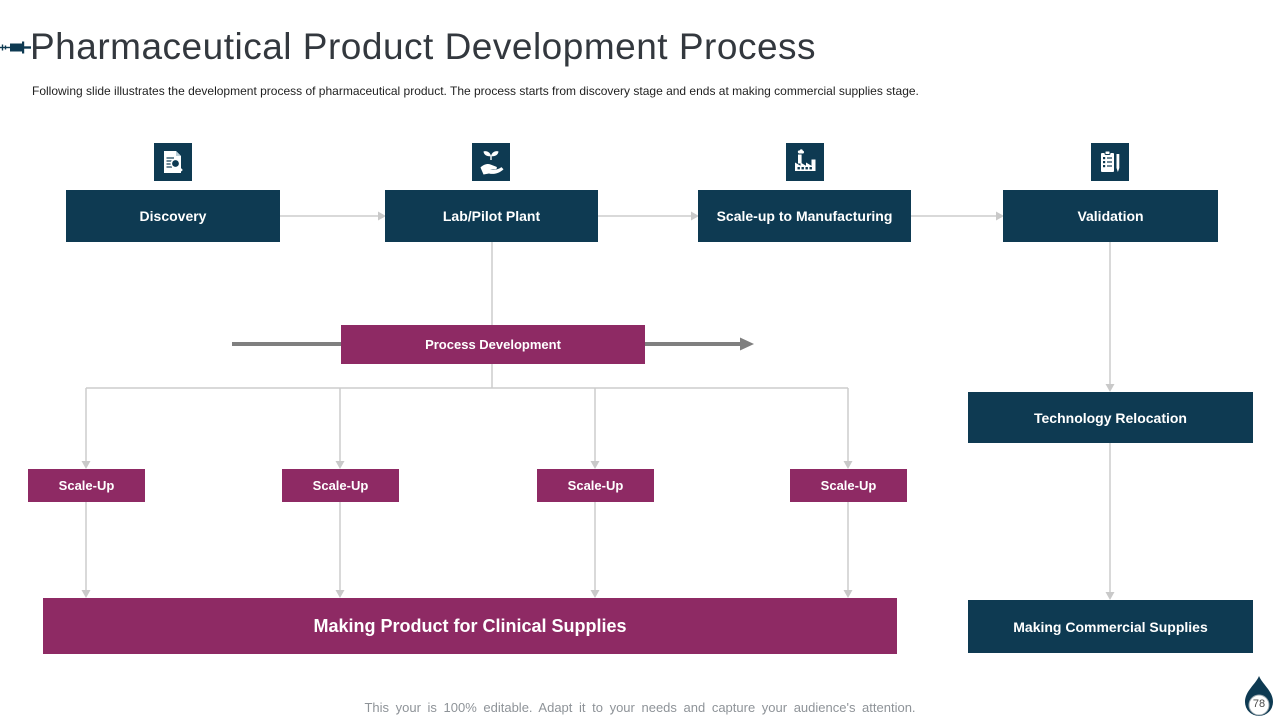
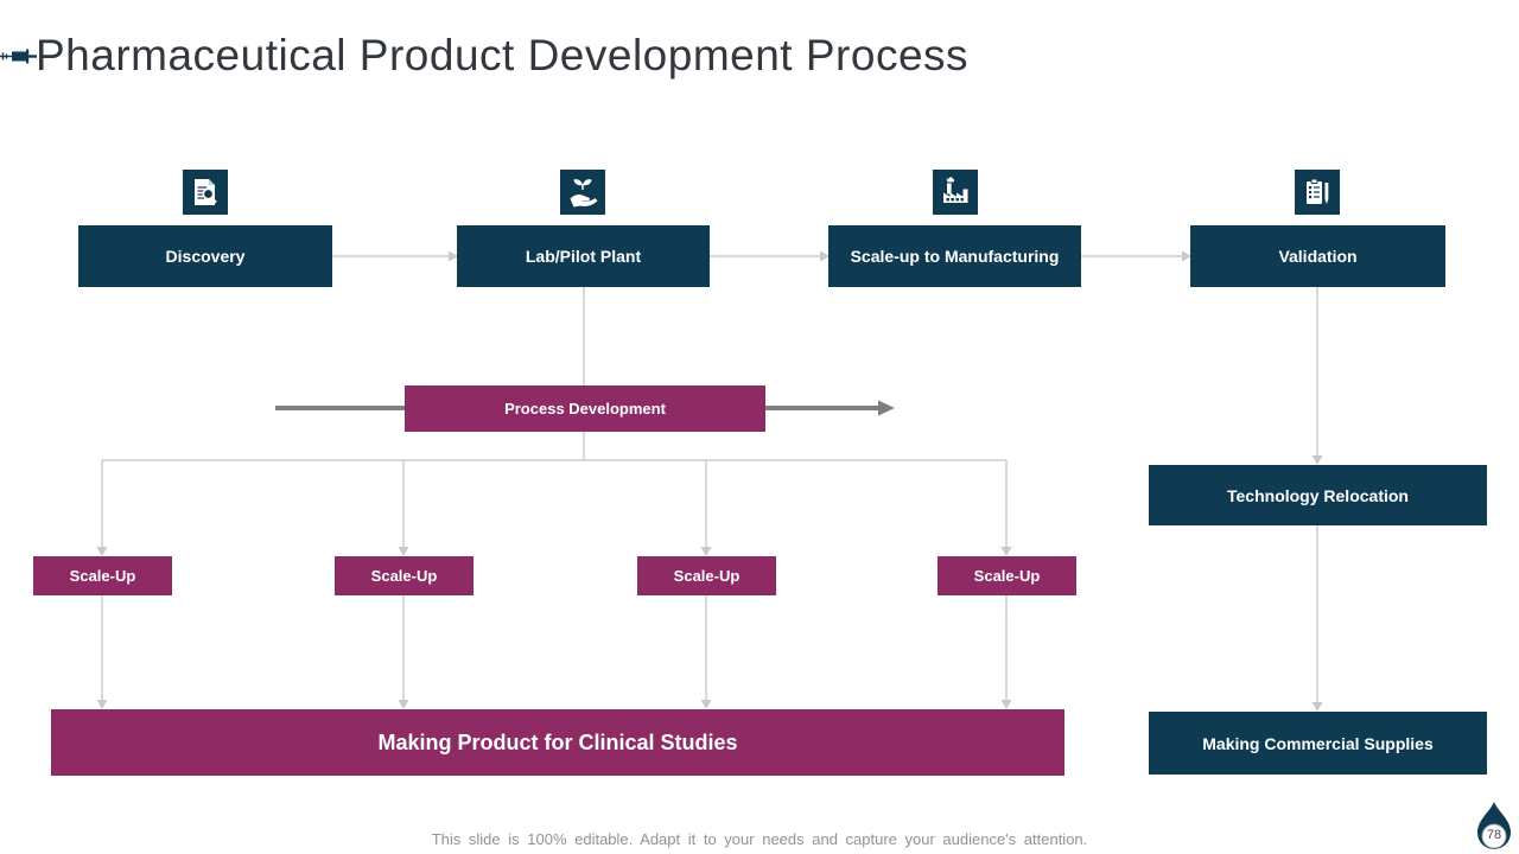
  Pharmaceutical Product Development Process
- Following slide illustrates the development process of pharmaceutical product. The process starts from discovery stage and ends at making commercial supplies stage.
  Discovery
  Lab/Pilot Plant
  Scale-up to Manufacturing
  Validation
  Process Development
  Scale-Up
  Scale-Up
  Scale-Up
  Scale-Up
- Making Product for Clinical Supplies
+ Making Product for Clinical Studies
  Technology Relocation
  Making Commercial Supplies
- This your is 100% editable. Adapt it to your needs and capture your audience's attention.
+ This slide is 100% editable. Adapt it to your needs and capture your audience's attention.
  78
